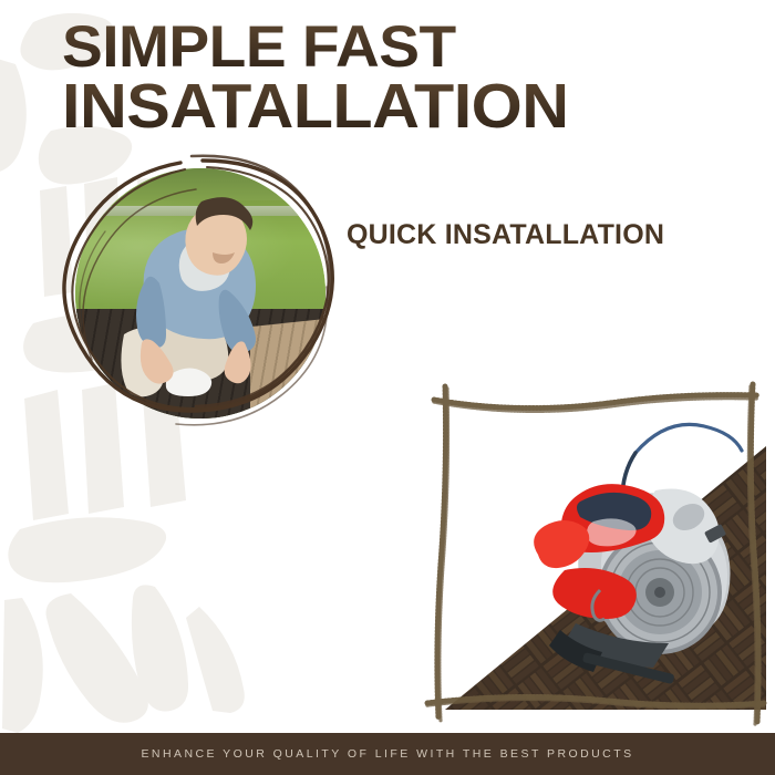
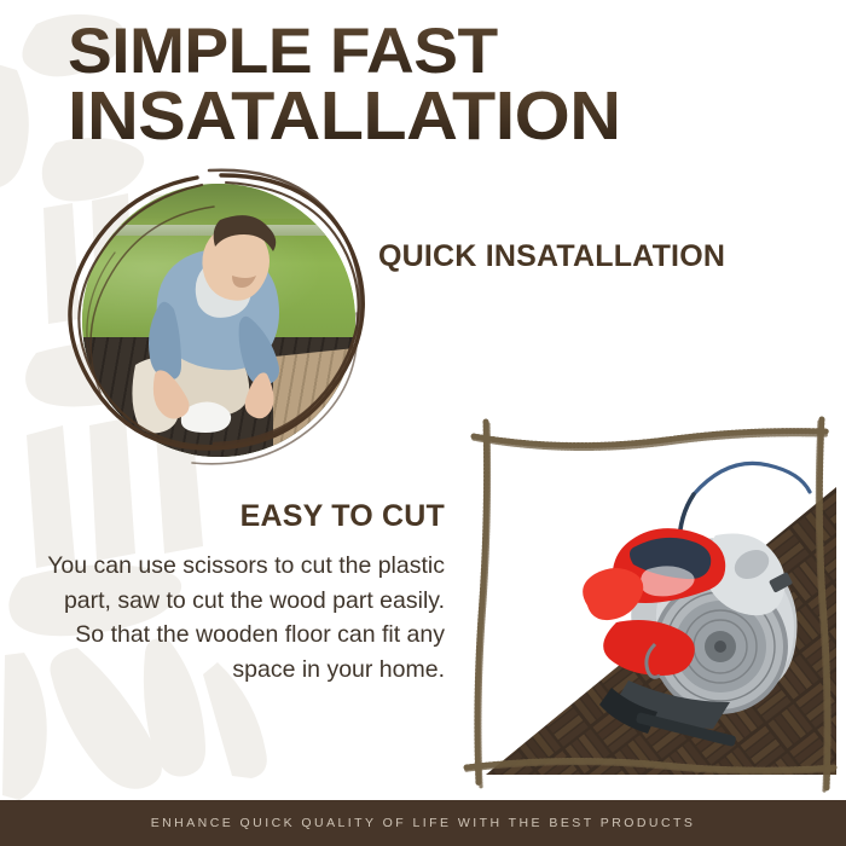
  SIMPLE FAST
  INSATALLATION
  QUICK INSATALLATION
+ EASY TO CUT
+ You can use scissors to cut the plastic part, saw to cut the wood part easily. So that the wooden floor can fit any space in your home.
- ENHANCE YOUR QUALITY OF LIFE WITH THE BEST PRODUCTS
+ ENHANCE QUICK QUALITY OF LIFE WITH THE BEST PRODUCTS
